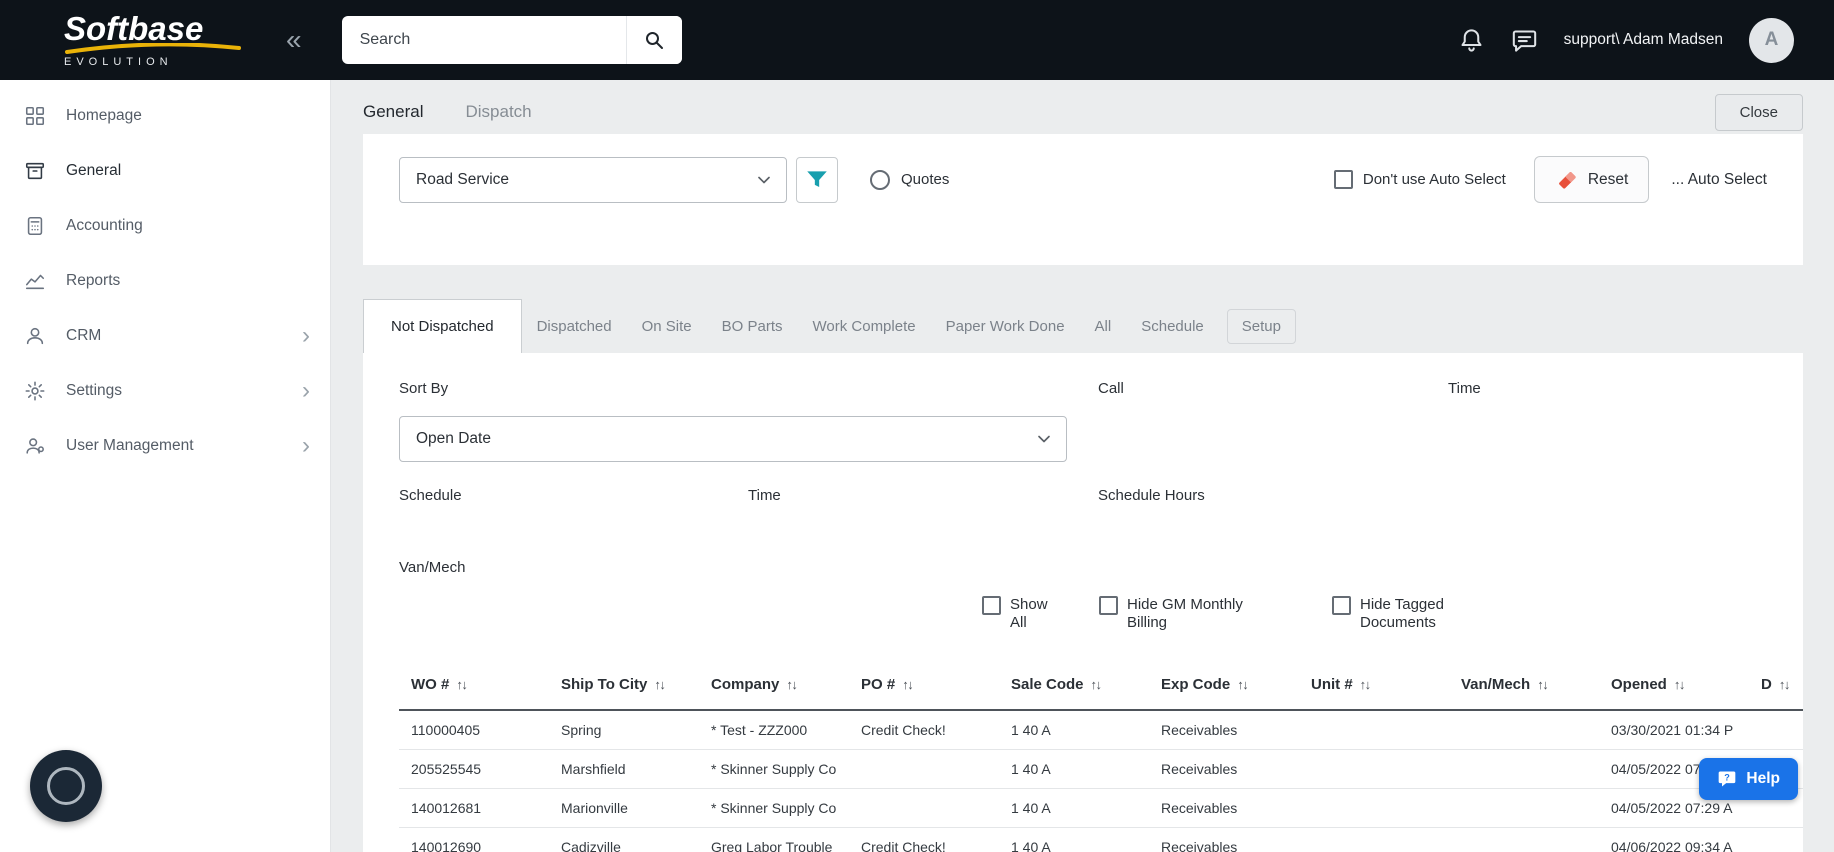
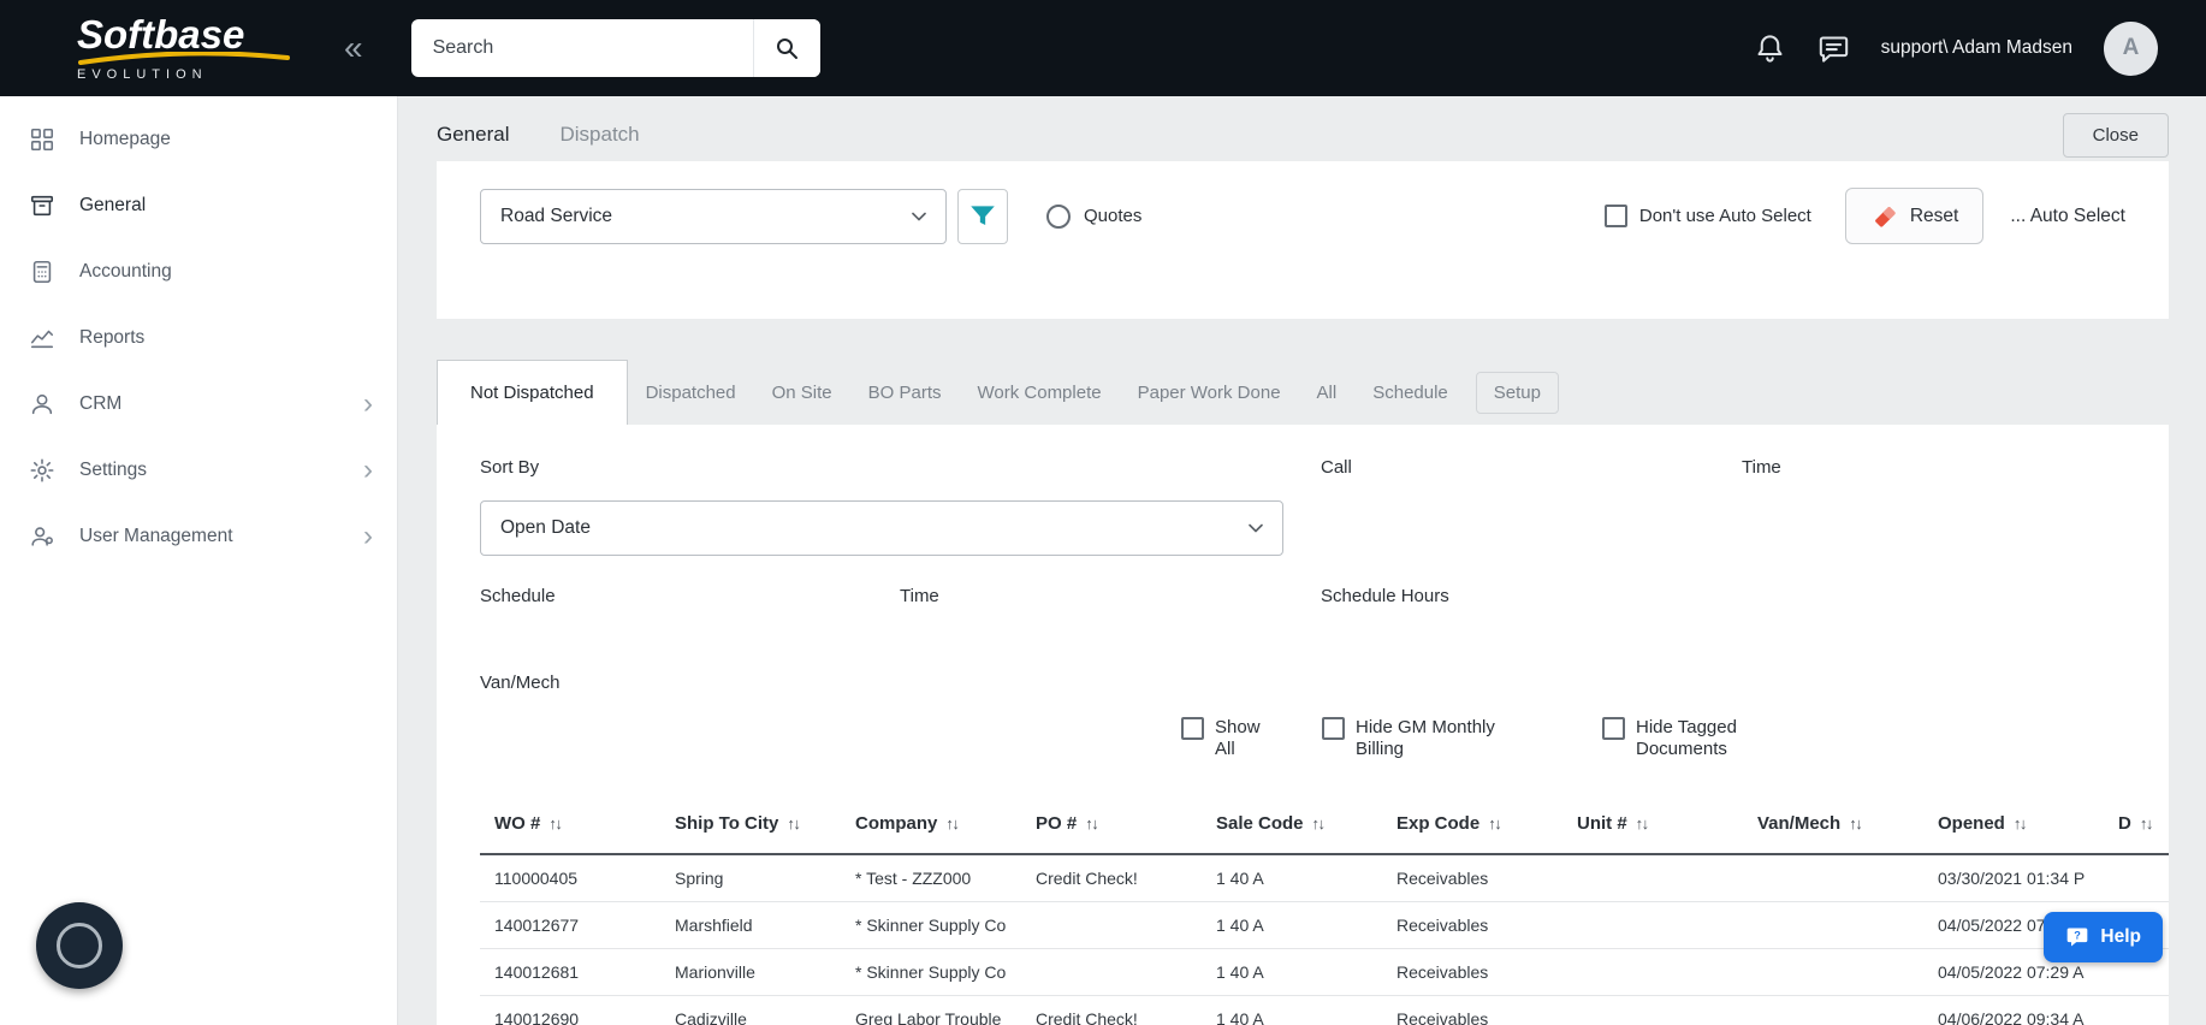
  Softbase
  EVOLUTION
  Search
  support\ Adam Madsen
  A
  Homepage
  General
  Accounting
  Reports
  CRM
  Settings
  User Management
  General
  Dispatch
  Close
  Road Service
  Quotes
  Don't use Auto Select
  Reset
  ... Auto Select
  Not Dispatched
  Dispatched
  On Site
  BO Parts
  Work Complete
  Paper Work Done
  All
  Schedule
  Setup
  Sort By
  Call
  Time
  Open Date
  Schedule
  Time
  Schedule Hours
  Van/Mech
  Show All
  Hide GM Monthly Billing
  Hide Tagged Documents
  WO #
  Ship To City
  Company
  PO #
  Sale Code
  Exp Code
  Unit #
  Van/Mech
  Opened
  D
  110000405
  Spring
  * Test - ZZZ000
  Credit Check!
  1 40 A
  Receivables
  03/30/2021 01:34 P
- 205525545
+ 140012677
  Marshfield
  * Skinner Supply Co
  1 40 A
  Receivables
  04/05/2022 07
  140012681
  Marionville
  * Skinner Supply Co
  1 40 A
  Receivables
  04/05/2022 07:29 A
  140012690
  Cadizville
  Greg Labor Trouble
  Credit Check!
  1 40 A
  Receivables
  04/06/2022 09:34 A
  ?
  Help
